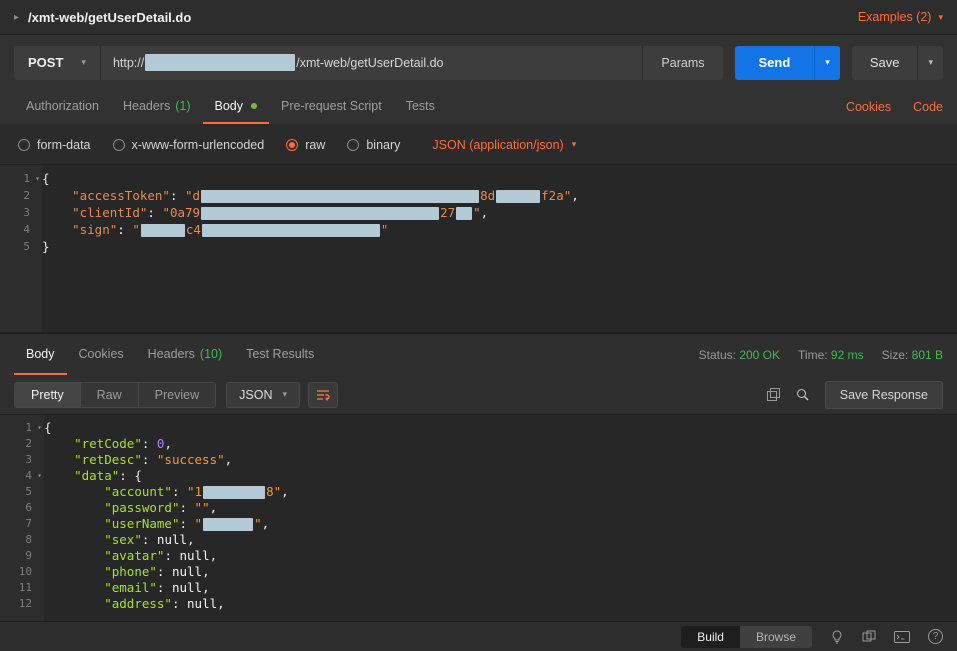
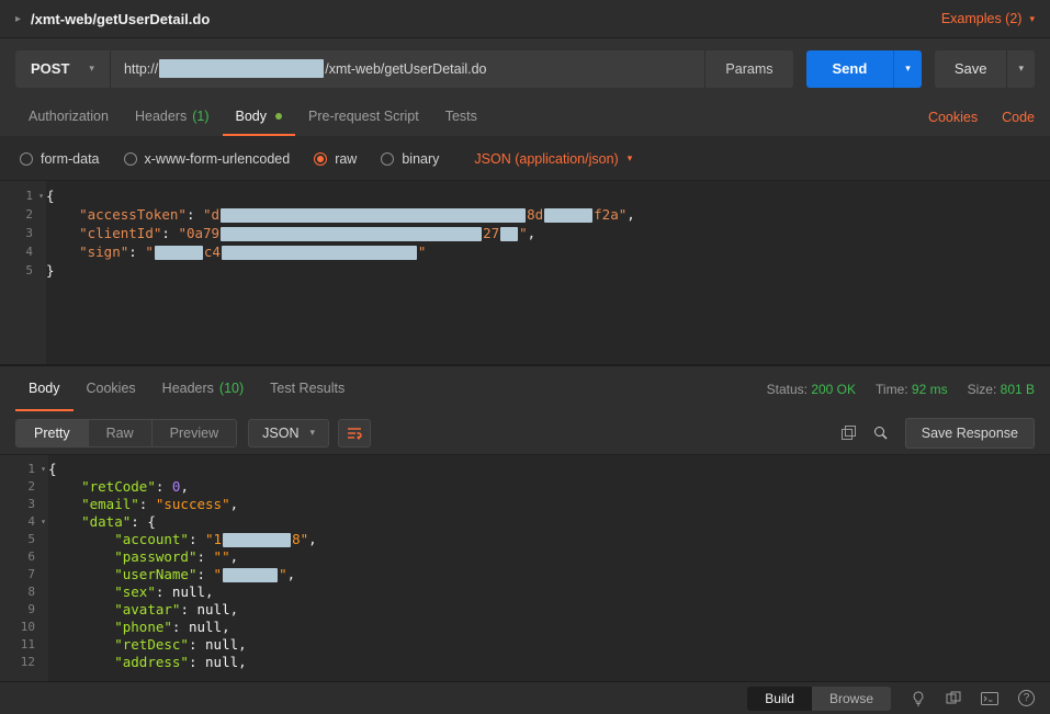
  ▸
  /xmt-web/getUserDetail.do
  Examples (2)
  ▾
  POST
  ▾
  http://
  /xmt-web/getUserDetail.do
  Params
  Send
  ▾
  Save
  ▾
  Authorization
  Headers
  (1)
  Body
  Pre-request Script
  Tests
  Cookies
  Code
  form-data
  x-www-form-urlencoded
  raw
  binary
  JSON (application/json)
  ▾
  1
  ▾
  {
  2
  "accessToken": "d 8d f2a",
  3
  "clientId": "0a79 27 ",
  4
  "sign": " c4 "
  5
  }
  Body
  Cookies
  Headers
  (10)
  Test Results
  Status: 200 OK
  Time: 92 ms
  Size: 801 B
  Pretty
  Raw
  Preview
  JSON
  ▾
  Save Response
  1
  ▾
  {
  2
  "retCode": 0,
  3
- "retDesc": "success",
+ "email": "success",
  4
  ▾
  "data": {
  5
  "account": "1 8",
  6
  "password": "",
  7
  "userName": " ",
  8
  "sex": null,
  9
  "avatar": null,
  10
  "phone": null,
  11
- "email": null,
+ "retDesc": null,
  12
  "address": null,
  Build
  Browse
  ?
